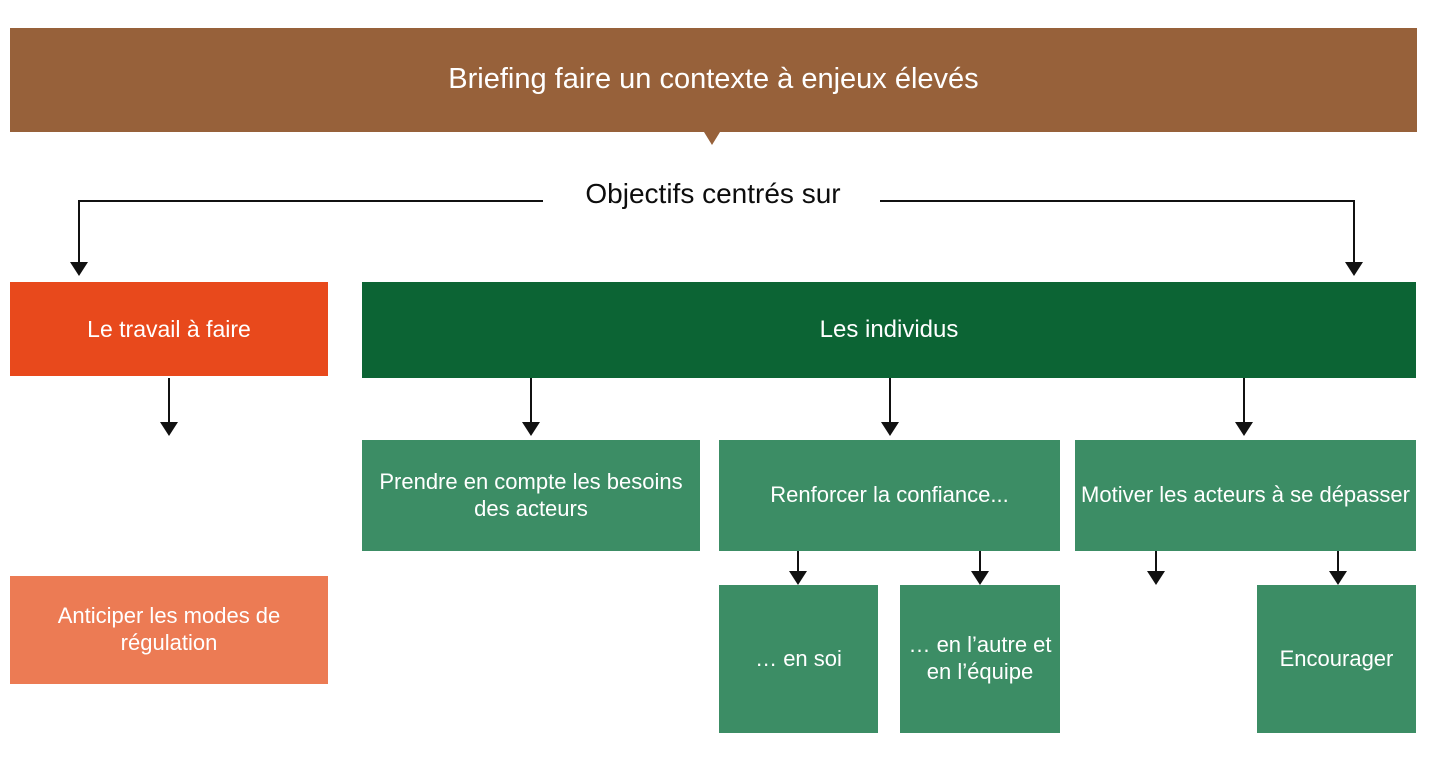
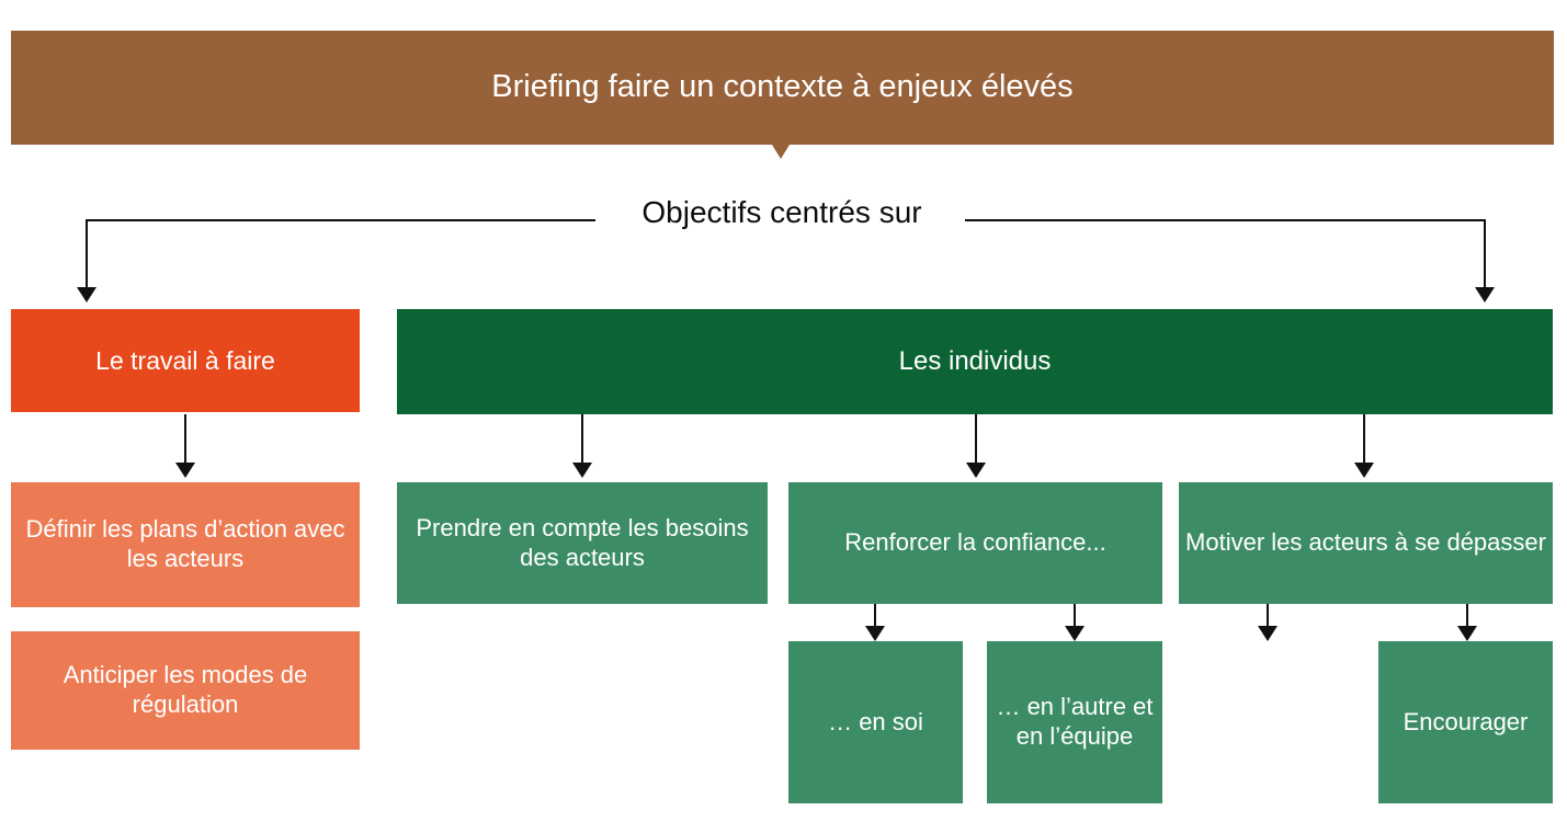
  Briefing faire un contexte à enjeux élevés
  Objectifs centrés sur
  Le travail à faire
+ Définir les plans d’action avec les acteurs
  Anticiper les modes de régulation
  Les individus
  Prendre en compte les besoins des acteurs
  Renforcer la confiance...
  … en soi
  … en l’autre et en l’équipe
  Motiver les acteurs à se dépasser
  Encourager
